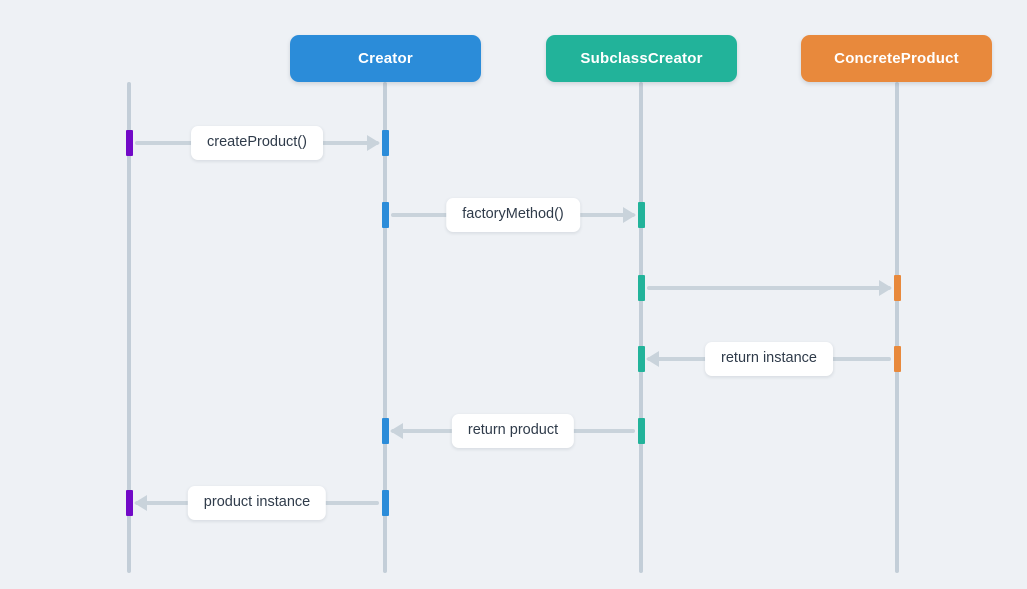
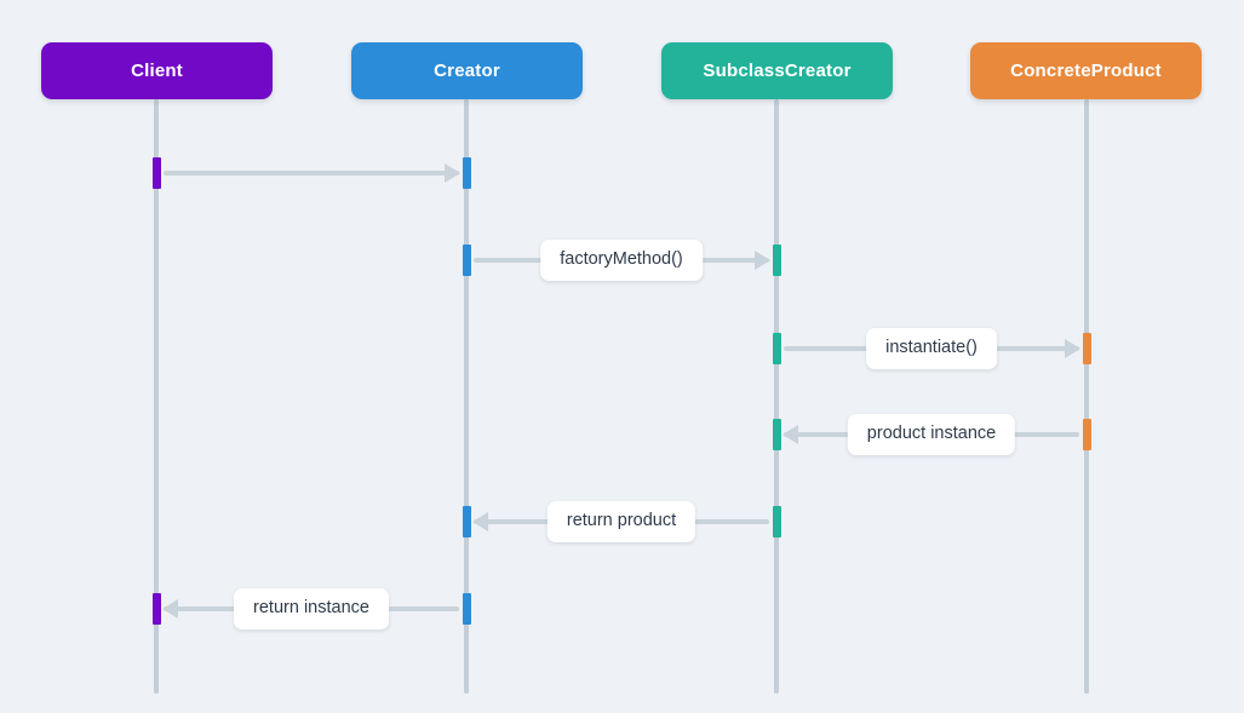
+ Client
  Creator
  SubclassCreator
  ConcreteProduct
- createProduct()
  factoryMethod()
+ instantiate()
- return instance
+ product instance
  return product
- product instance
+ return instance
